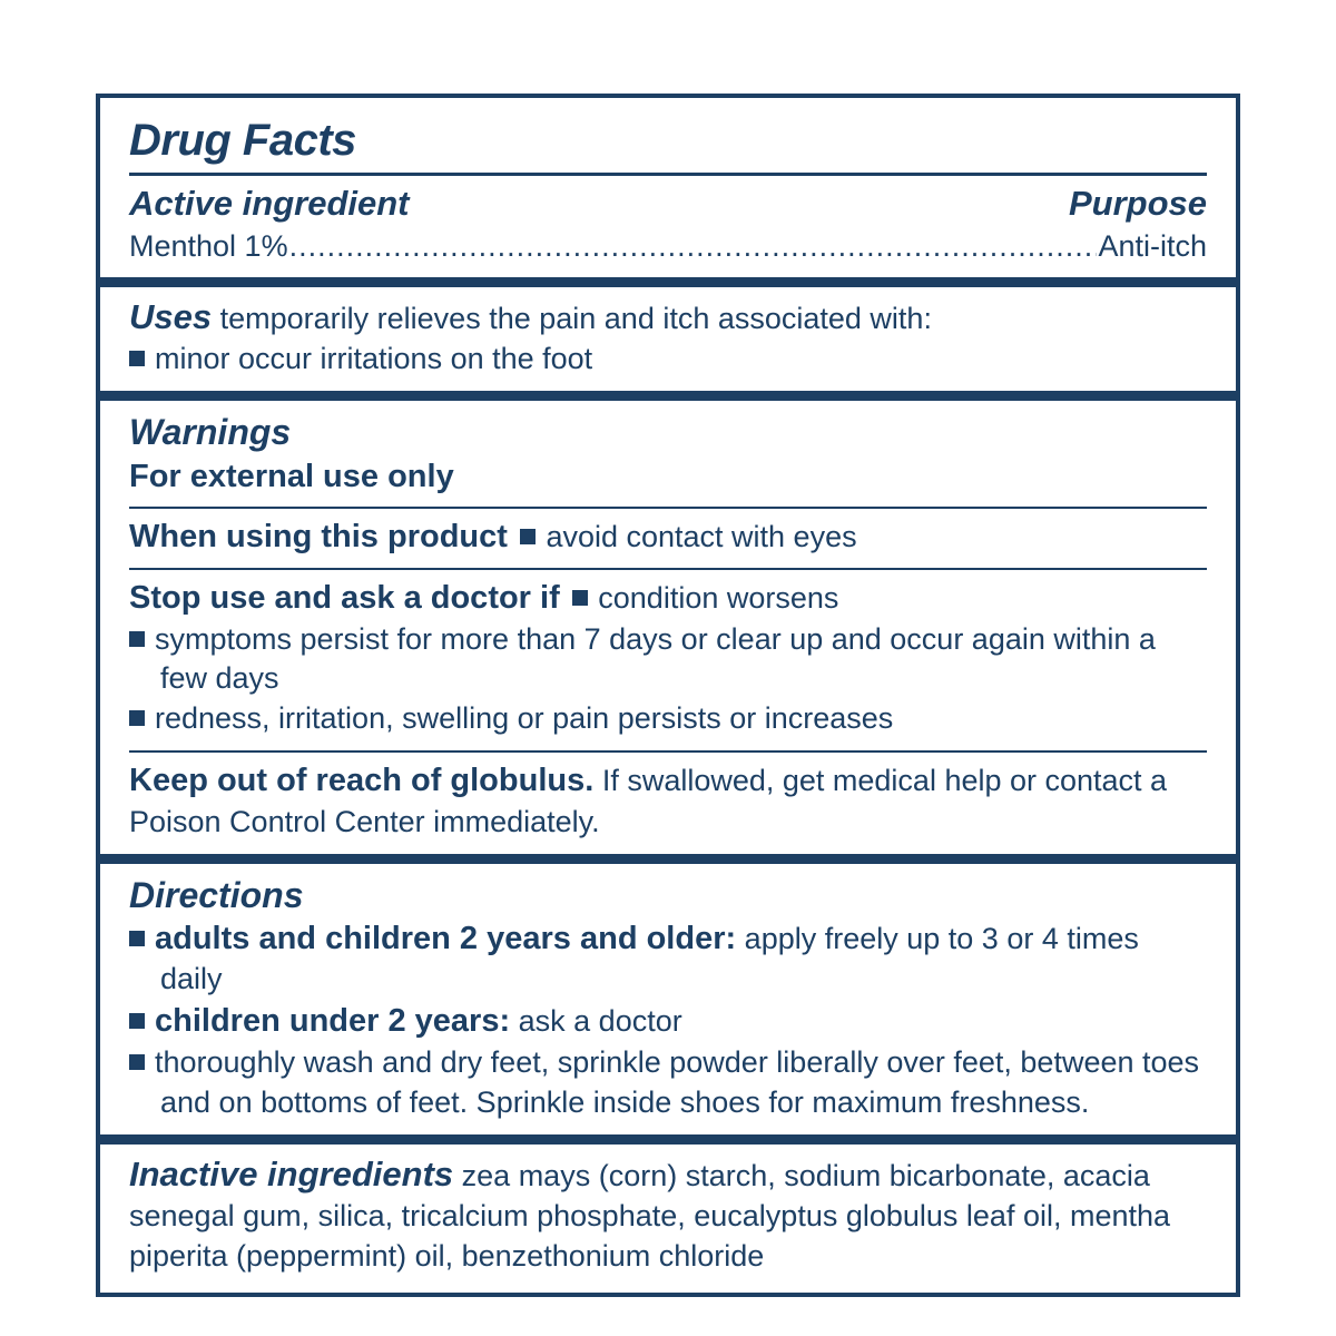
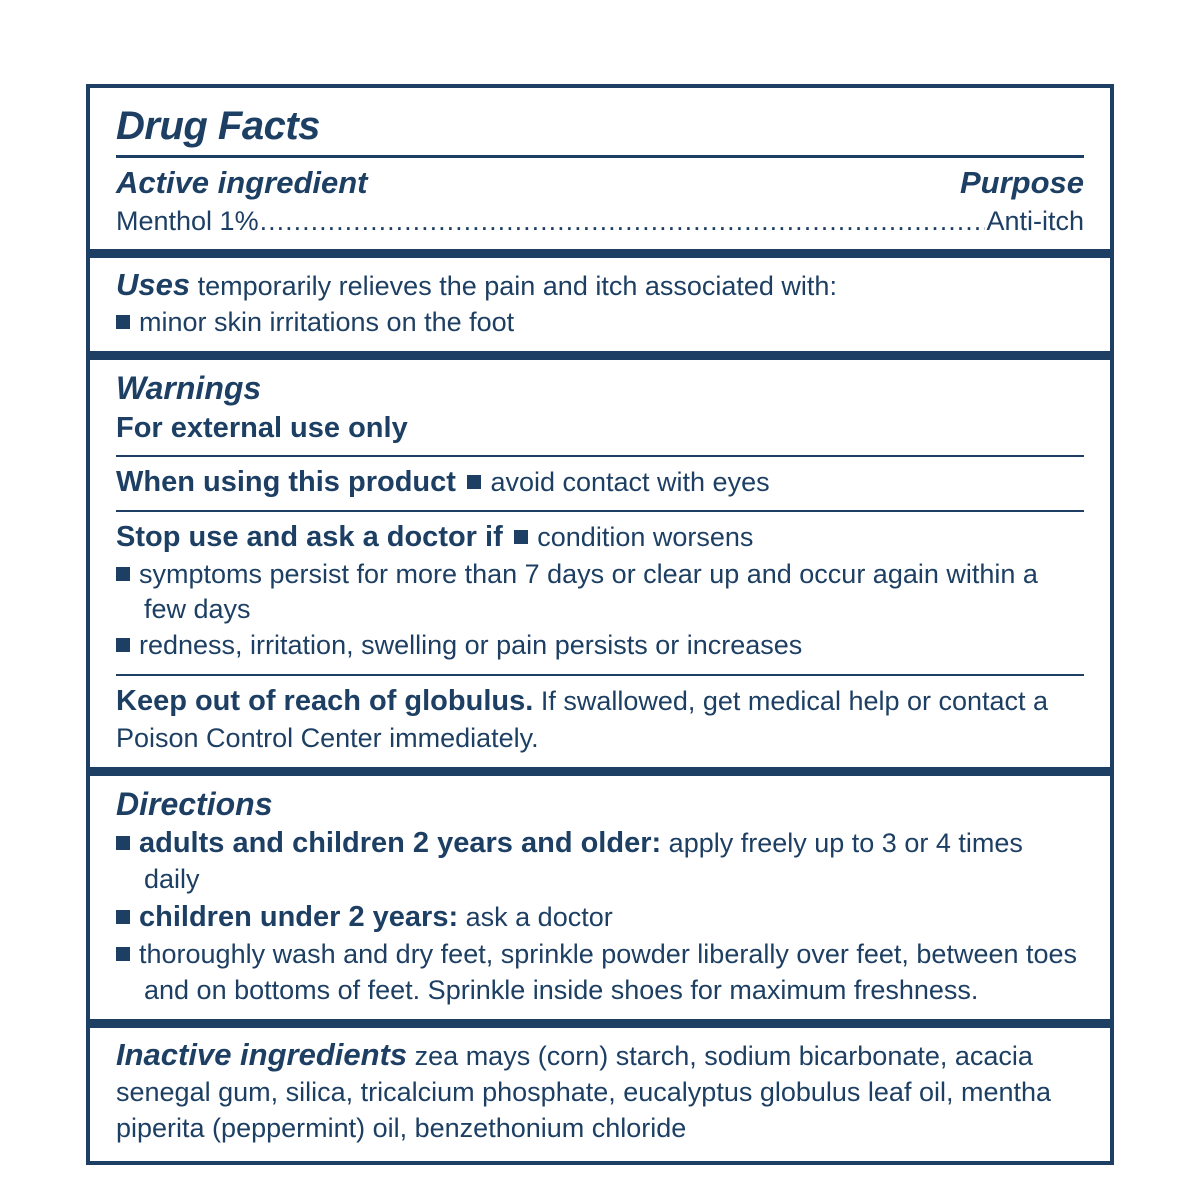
  Drug Facts
  Active ingredient
  Purpose
  Menthol 1%
  .....................................................................................
  Anti-itch
  Uses temporarily relieves the pain and itch associated with:
- minor occur irritations on the foot
+ minor skin irritations on the foot
  Warnings
  For external use only
  When using this product avoid contact with eyes
  Stop use and ask a doctor if condition worsens
  symptoms persist for more than 7 days or clear up and occur again within a few days
  redness, irritation, swelling or pain persists or increases
  Keep out of reach of globulus. If swallowed, get medical help or contact a Poison Control Center immediately.
  Directions
  adults and children 2 years and older: apply freely up to 3 or 4 times daily
  children under 2 years: ask a doctor
  thoroughly wash and dry feet, sprinkle powder liberally over feet, between toes and on bottoms of feet. Sprinkle inside shoes for maximum freshness.
  Inactive ingredients zea mays (corn) starch, sodium bicarbonate, acacia senegal gum, silica, tricalcium phosphate, eucalyptus globulus leaf oil, mentha piperita (peppermint) oil, benzethonium chloride
